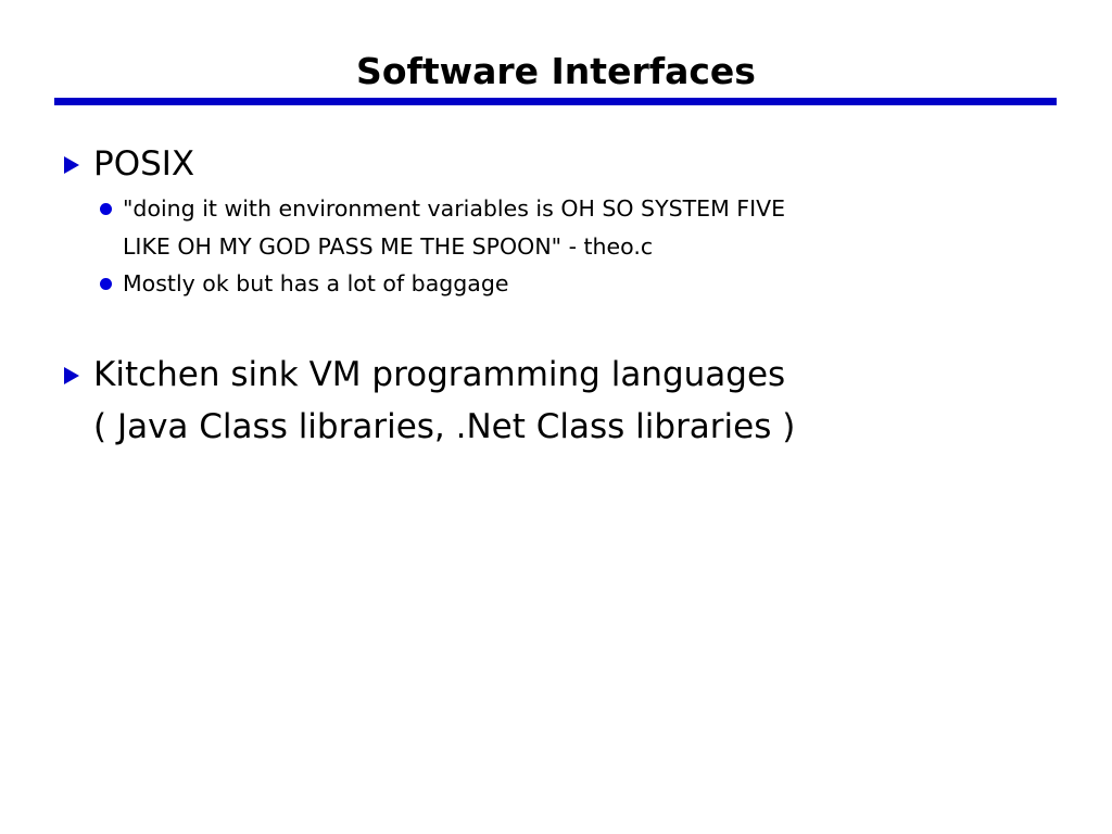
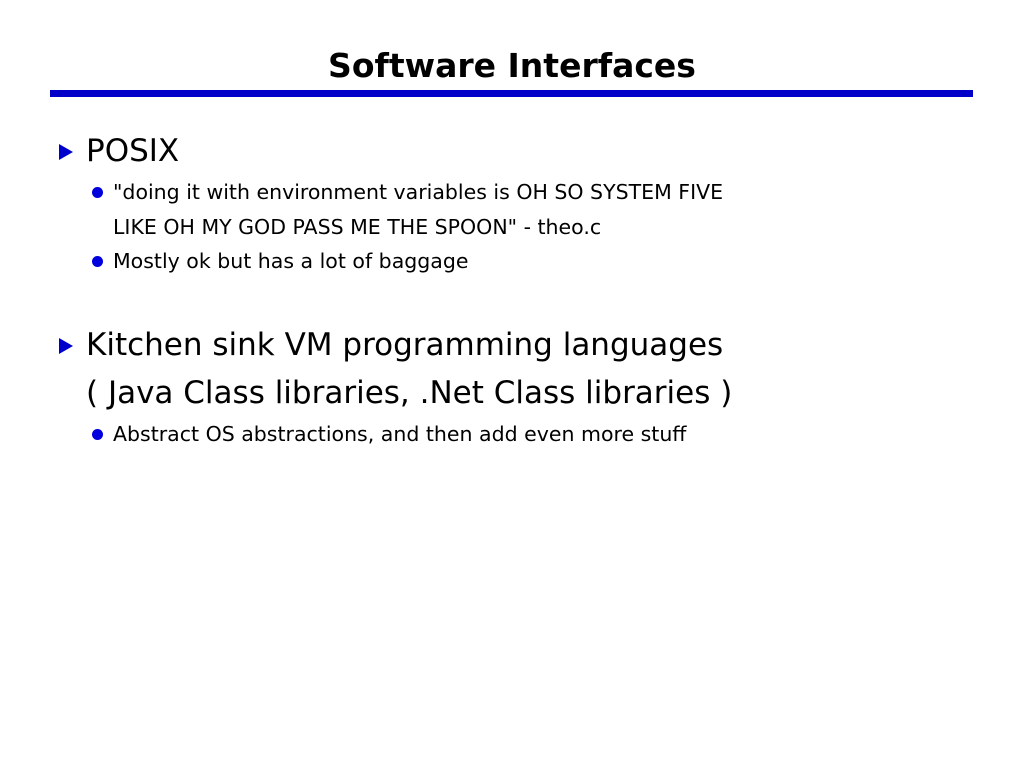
  Software Interfaces
  POSIX
  "doing it with environment variables is OH SO SYSTEM FIVE
  LIKE OH MY GOD PASS ME THE SPOON" - theo.c
  Mostly ok but has a lot of baggage
  Kitchen sink VM programming languages
  ( Java Class libraries, .Net Class libraries )
+ Abstract OS abstractions, and then add even more stuff
